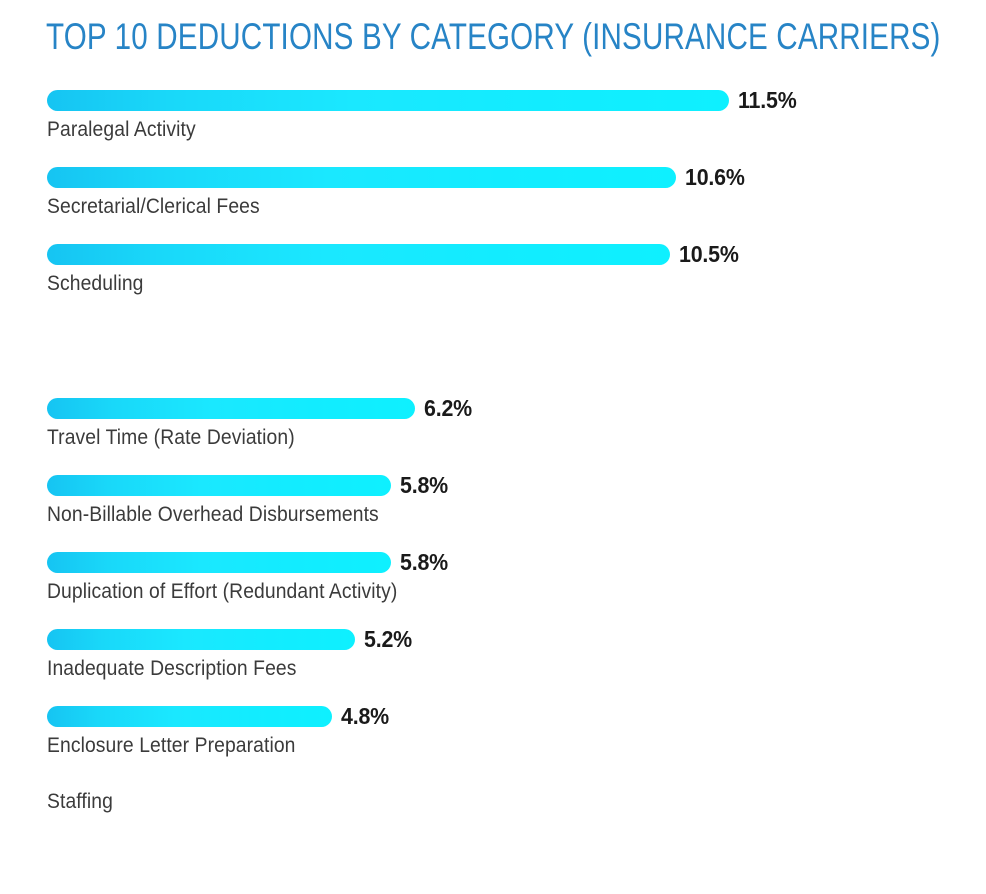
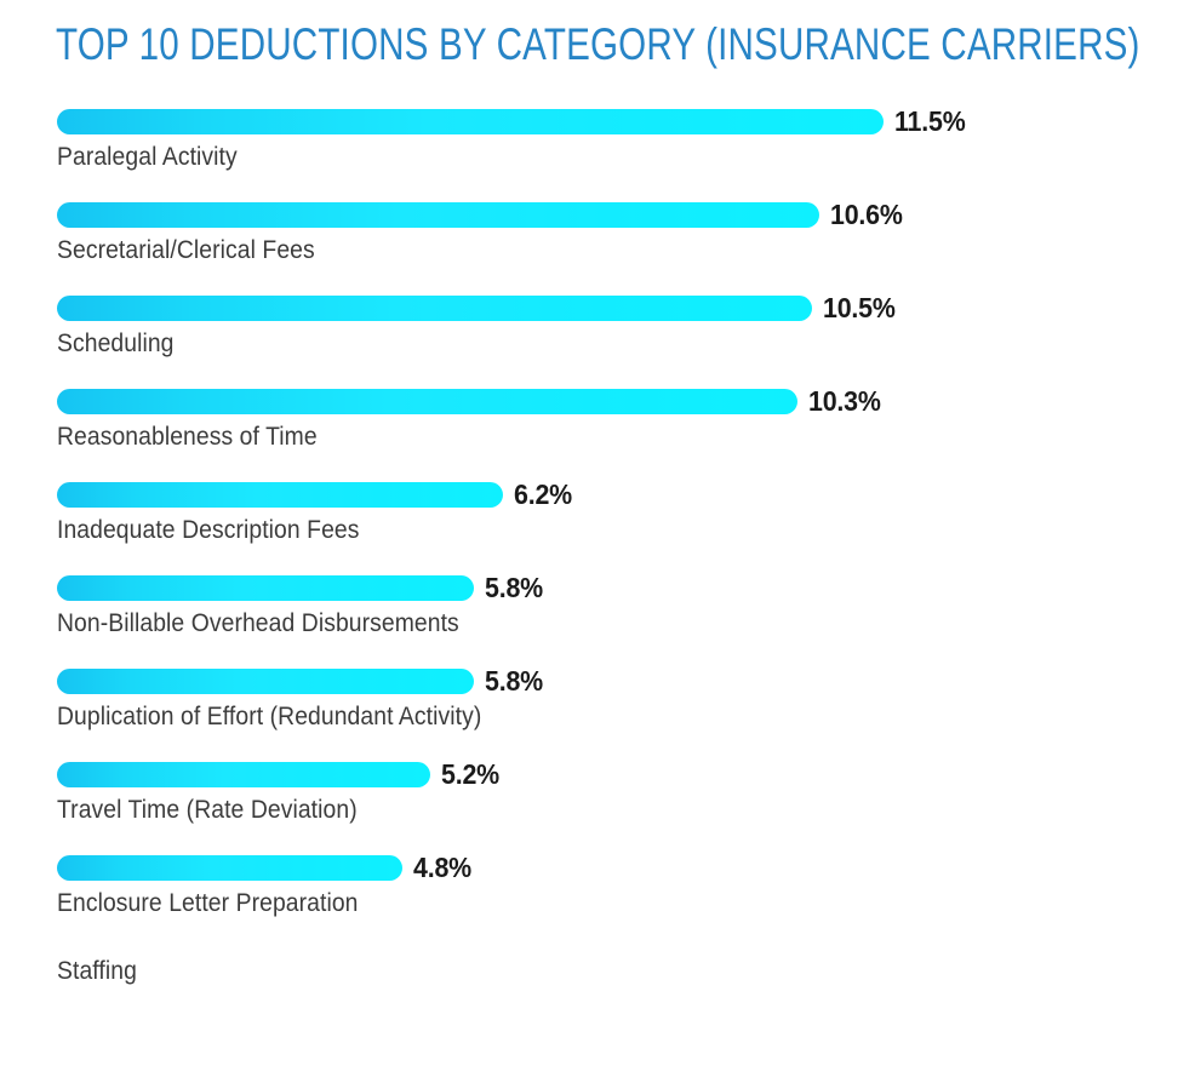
  TOP 10 DEDUCTIONS BY CATEGORY (INSURANCE
  11.5%
  Paralegal Activity
  10.6%
  Secretarial/Clerical Fees
  10.5%
  Scheduling
+ 10.3%
+ Reasonableness of Time
  6.2%
- Travel Time (Rate Deviation)
+ Inadequate Description Fees
  5.8%
  Non-Billable Overhead Disbursements
  5.8%
  Duplication of Effort (Redundant Activity)
  5.2%
- Inadequate Description Fees
+ Travel Time (Rate Deviation)
  4.8%
  Enclosure Letter Preparation
  Staffing
